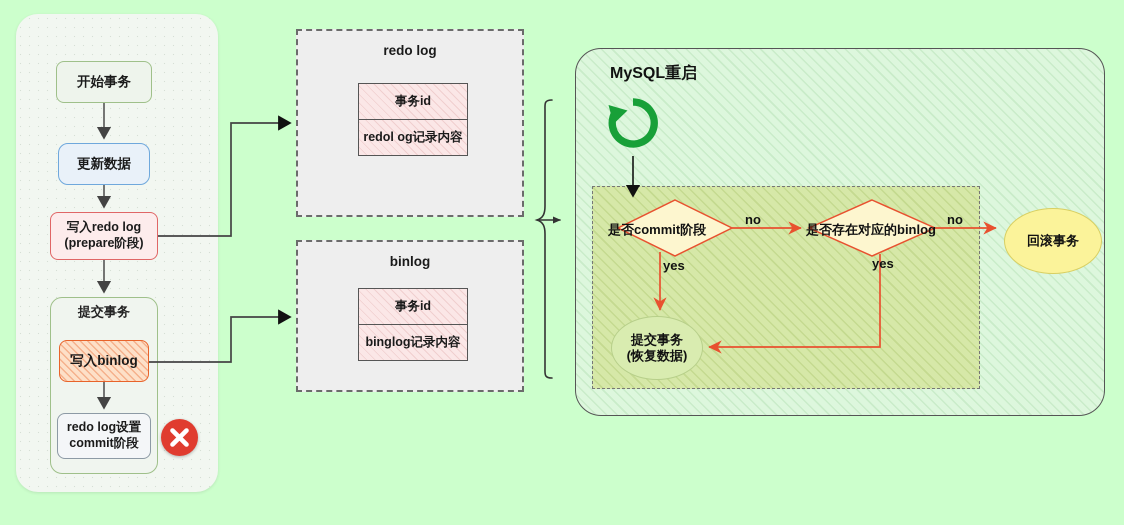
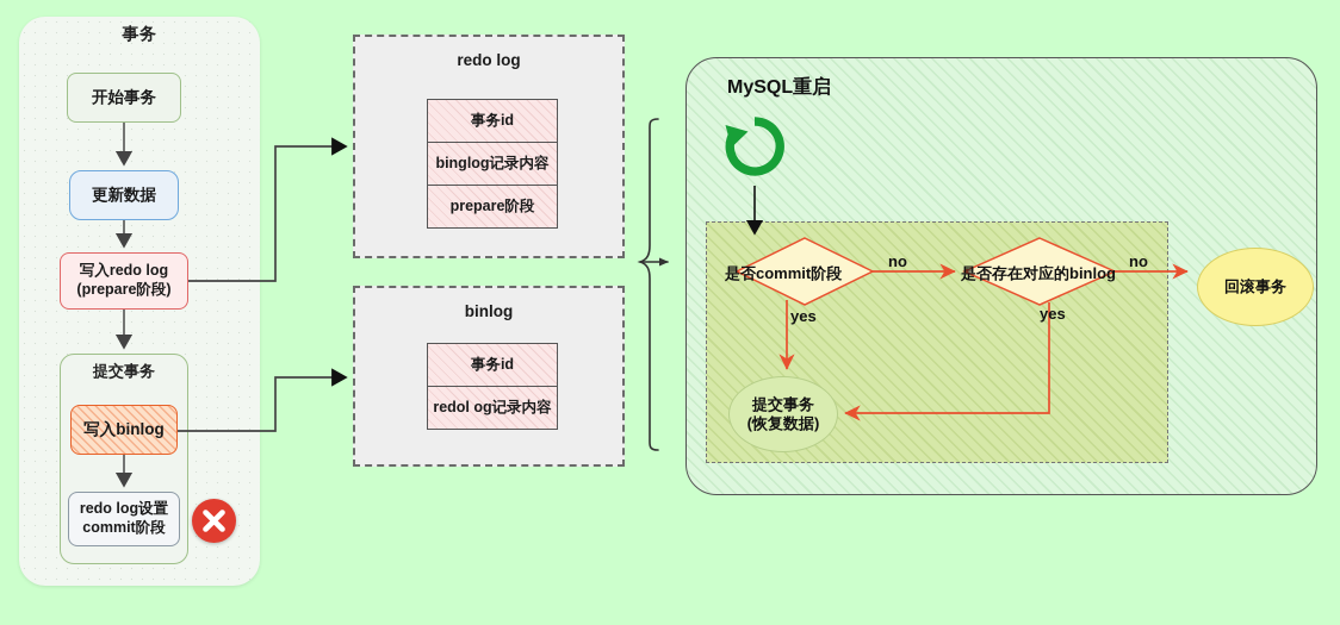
+ 事务
  开始事务
  更新数据
  写入redo log
  (prepare阶段)
  提交事务
  写入binlog
  redo log设置
  commit阶段
  redo log
  事务id
- redol og记录内容
+ binglog记录内容
+ prepare阶段
  binlog
  事务id
- binglog记录内容
+ redol og记录内容
  MySQL重启
  是否commit阶段
  是否存在对应的binlog
  no
  yes
  no
  yes
  提交事务
  (恢复数据)
  回滚事务
